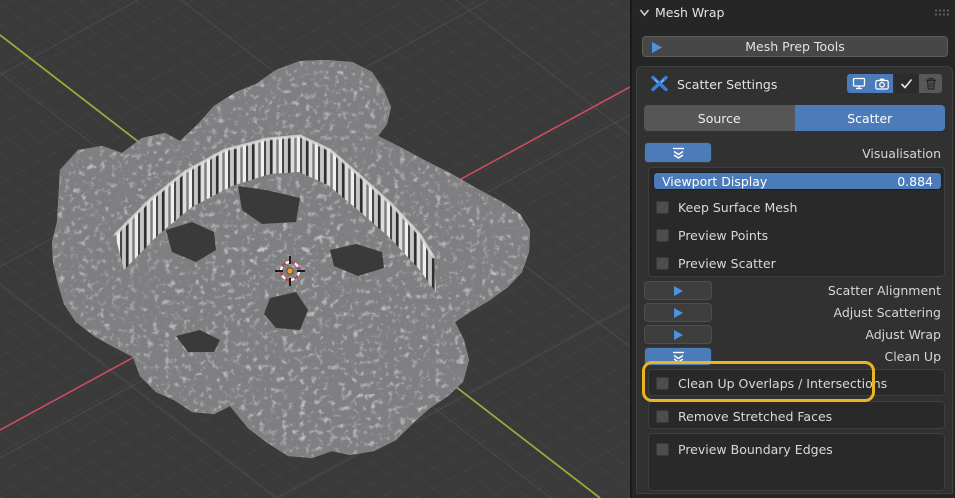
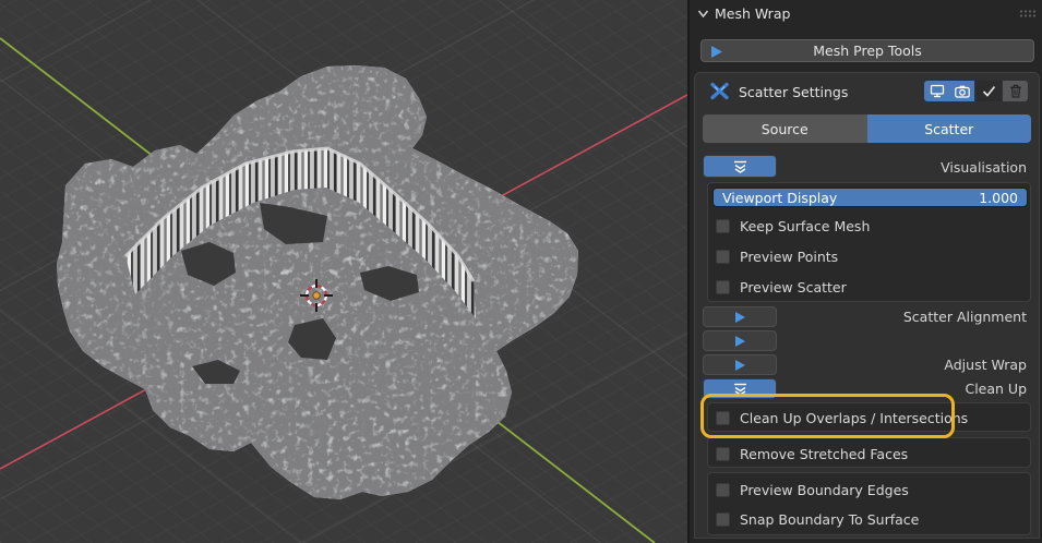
  Mesh Wrap
  Mesh Prep Tools
  Scatter Settings
  Source
  Scatter
  Visualisation
  Viewport Display
- 0.884
+ 1.000
  Keep Surface Mesh
  Preview Points
  Preview Scatter
  Scatter Alignment
- Adjust Scattering
  Adjust Wrap
  Clean Up
  Clean Up Overlaps / Intersections
  Remove Stretched Faces
  Preview Boundary Edges
+ Snap Boundary To Surface
